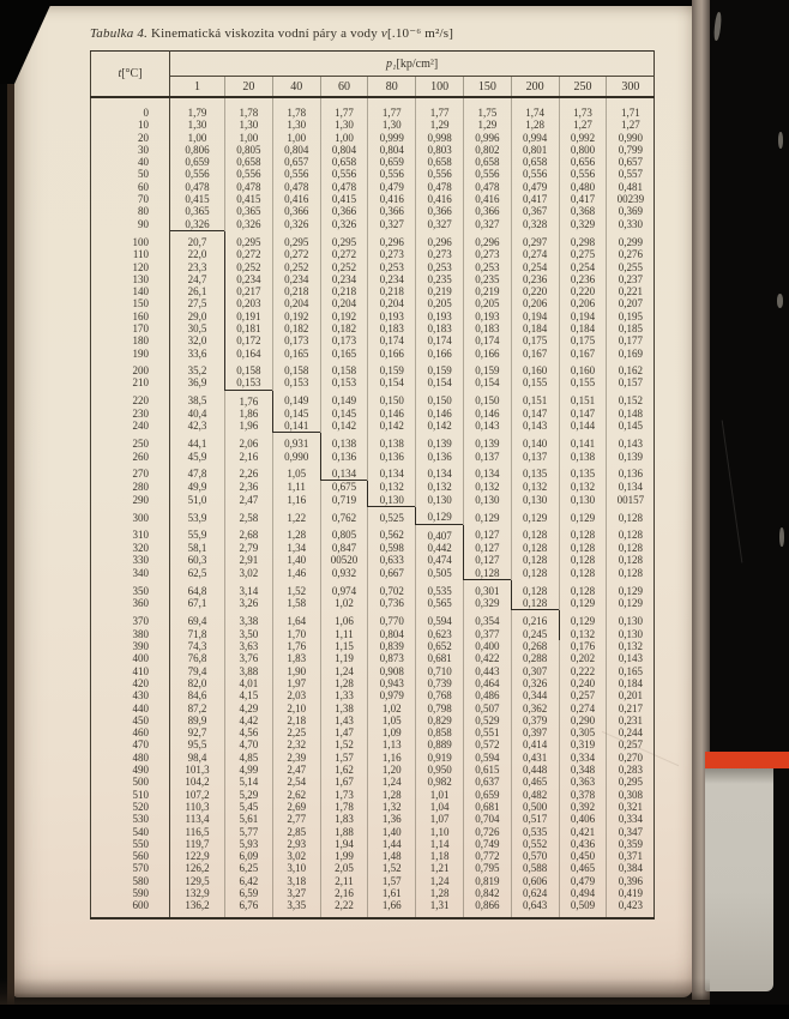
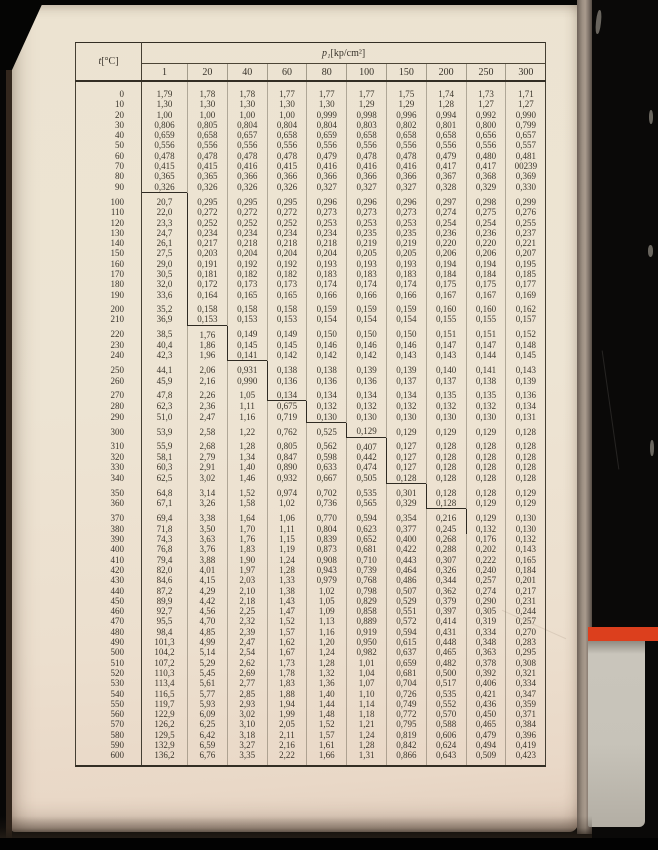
- Tabulka 4. Kinematická viskozita vodní páry a vody ν[.10⁻⁶ m²/s]
  t[°C]	p₁[kp/cm²]
  1	20	40	60	80	100	150	200	250	300
  0	1,79	1,78	1,78	1,77	1,77	1,77	1,75	1,74	1,73	1,71
  10	1,30	1,30	1,30	1,30	1,30	1,29	1,29	1,28	1,27	1,27
  20	1,00	1,00	1,00	1,00	0,999	0,998	0,996	0,994	0,992	0,990
  30	0,806	0,805	0,804	0,804	0,804	0,803	0,802	0,801	0,800	0,799
  40	0,659	0,658	0,657	0,658	0,659	0,658	0,658	0,658	0,656	0,657
  50	0,556	0,556	0,556	0,556	0,556	0,556	0,556	0,556	0,556	0,557
  60	0,478	0,478	0,478	0,478	0,479	0,478	0,478	0,479	0,480	0,481
  70	0,415	0,415	0,416	0,415	0,416	0,416	0,416	0,417	0,417	00239
  80	0,365	0,365	0,366	0,366	0,366	0,366	0,366	0,367	0,368	0,369
  90	0,326	0,326	0,326	0,326	0,327	0,327	0,327	0,328	0,329	0,330
  100	20,7	0,295	0,295	0,295	0,296	0,296	0,296	0,297	0,298	0,299
  110	22,0	0,272	0,272	0,272	0,273	0,273	0,273	0,274	0,275	0,276
  120	23,3	0,252	0,252	0,252	0,253	0,253	0,253	0,254	0,254	0,255
  130	24,7	0,234	0,234	0,234	0,234	0,235	0,235	0,236	0,236	0,237
  140	26,1	0,217	0,218	0,218	0,218	0,219	0,219	0,220	0,220	0,221
  150	27,5	0,203	0,204	0,204	0,204	0,205	0,205	0,206	0,206	0,207
  160	29,0	0,191	0,192	0,192	0,193	0,193	0,193	0,194	0,194	0,195
  170	30,5	0,181	0,182	0,182	0,183	0,183	0,183	0,184	0,184	0,185
  180	32,0	0,172	0,173	0,173	0,174	0,174	0,174	0,175	0,175	0,177
  190	33,6	0,164	0,165	0,165	0,166	0,166	0,166	0,167	0,167	0,169
  200	35,2	0,158	0,158	0,158	0,159	0,159	0,159	0,160	0,160	0,162
  210	36,9	0,153	0,153	0,153	0,154	0,154	0,154	0,155	0,155	0,157
  220	38,5	1,76	0,149	0,149	0,150	0,150	0,150	0,151	0,151	0,152
  230	40,4	1,86	0,145	0,145	0,146	0,146	0,146	0,147	0,147	0,148
  240	42,3	1,96	0,141	0,142	0,142	0,142	0,143	0,143	0,144	0,145
  250	44,1	2,06	0,931	0,138	0,138	0,139	0,139	0,140	0,141	0,143
  260	45,9	2,16	0,990	0,136	0,136	0,136	0,137	0,137	0,138	0,139
  270	47,8	2,26	1,05	0,134	0,134	0,134	0,134	0,135	0,135	0,136
- 280	49,9	2,36	1,11	0,675	0,132	0,132	0,132	0,132	0,132	0,134
+ 280	62,3	2,36	1,11	0,675	0,132	0,132	0,132	0,132	0,132	0,134
- 290	51,0	2,47	1,16	0,719	0,130	0,130	0,130	0,130	0,130	00157
+ 290	51,0	2,47	1,16	0,719	0,130	0,130	0,130	0,130	0,130	0,131
  300	53,9	2,58	1,22	0,762	0,525	0,129	0,129	0,129	0,129	0,128
  310	55,9	2,68	1,28	0,805	0,562	0,407	0,127	0,128	0,128	0,128
  320	58,1	2,79	1,34	0,847	0,598	0,442	0,127	0,128	0,128	0,128
- 330	60,3	2,91	1,40	00520	0,633	0,474	0,127	0,128	0,128	0,128
+ 330	60,3	2,91	1,40	0,890	0,633	0,474	0,127	0,128	0,128	0,128
  340	62,5	3,02	1,46	0,932	0,667	0,505	0,128	0,128	0,128	0,128
  350	64,8	3,14	1,52	0,974	0,702	0,535	0,301	0,128	0,128	0,129
  360	67,1	3,26	1,58	1,02	0,736	0,565	0,329	0,128	0,129	0,129
  370	69,4	3,38	1,64	1,06	0,770	0,594	0,354	0,216	0,129	0,130
  380	71,8	3,50	1,70	1,11	0,804	0,623	0,377	0,245	0,132	0,130
  390	74,3	3,63	1,76	1,15	0,839	0,652	0,400	0,268	0,176	0,132
  400	76,8	3,76	1,83	1,19	0,873	0,681	0,422	0,288	0,202	0,143
  410	79,4	3,88	1,90	1,24	0,908	0,710	0,443	0,307	0,222	0,165
  420	82,0	4,01	1,97	1,28	0,943	0,739	0,464	0,326	0,240	0,184
  430	84,6	4,15	2,03	1,33	0,979	0,768	0,486	0,344	0,257	0,201
  440	87,2	4,29	2,10	1,38	1,02	0,798	0,507	0,362	0,274	0,217
  450	89,9	4,42	2,18	1,43	1,05	0,829	0,529	0,379	0,290	0,231
  460	92,7	4,56	2,25	1,47	1,09	0,858	0,551	0,397	0,305	0,244
  470	95,5	4,70	2,32	1,52	1,13	0,889	0,572	0,414	0,319	0,257
  480	98,4	4,85	2,39	1,57	1,16	0,919	0,594	0,431	0,334	0,270
  490	101,3	4,99	2,47	1,62	1,20	0,950	0,615	0,448	0,348	0,283
  500	104,2	5,14	2,54	1,67	1,24	0,982	0,637	0,465	0,363	0,295
  510	107,2	5,29	2,62	1,73	1,28	1,01	0,659	0,482	0,378	0,308
  520	110,3	5,45	2,69	1,78	1,32	1,04	0,681	0,500	0,392	0,321
  530	113,4	5,61	2,77	1,83	1,36	1,07	0,704	0,517	0,406	0,334
  540	116,5	5,77	2,85	1,88	1,40	1,10	0,726	0,535	0,421	0,347
  550	119,7	5,93	2,93	1,94	1,44	1,14	0,749	0,552	0,436	0,359
  560	122,9	6,09	3,02	1,99	1,48	1,18	0,772	0,570	0,450	0,371
  570	126,2	6,25	3,10	2,05	1,52	1,21	0,795	0,588	0,465	0,384
  580	129,5	6,42	3,18	2,11	1,57	1,24	0,819	0,606	0,479	0,396
  590	132,9	6,59	3,27	2,16	1,61	1,28	0,842	0,624	0,494	0,419
  600	136,2	6,76	3,35	2,22	1,66	1,31	0,866	0,643	0,509	0,423
